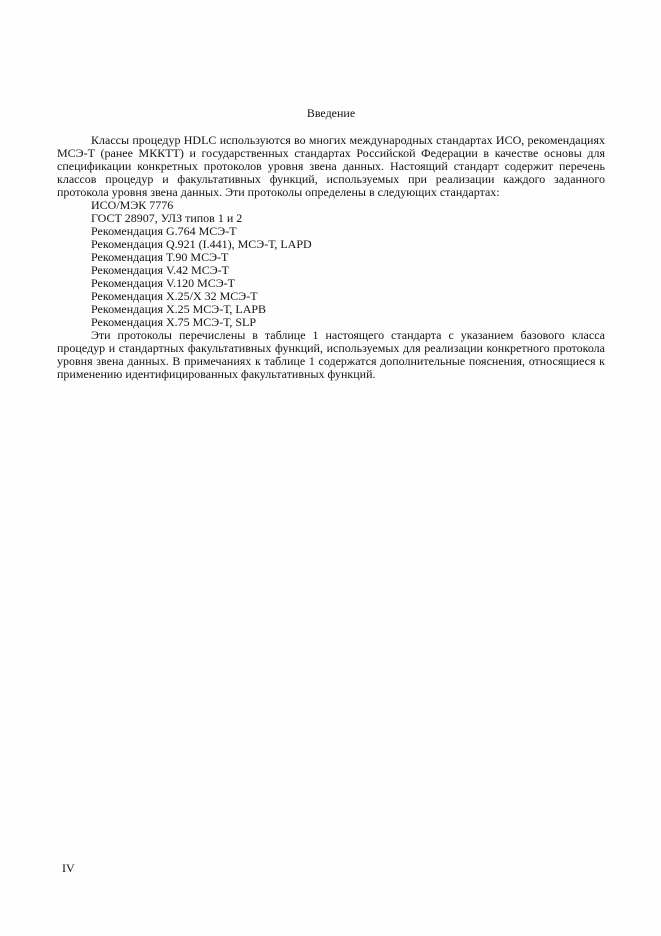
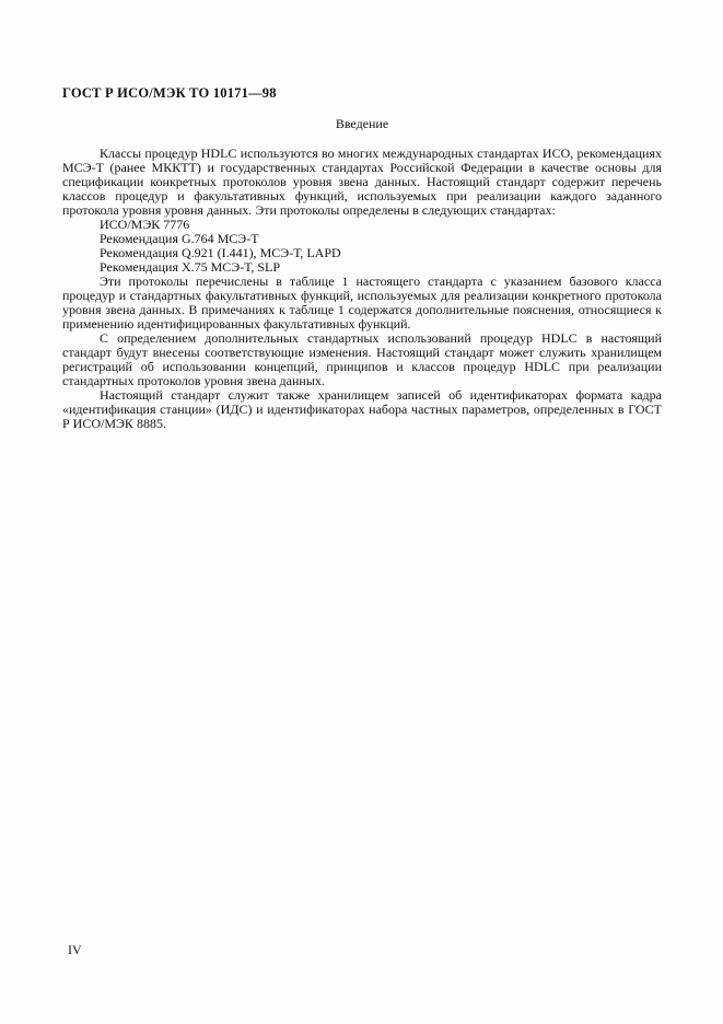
+ ГОСТ Р ИСО/МЭК ТО 10171—98
  Введение
- Классы процедур HDLC используются во многих международных стандартах ИСО, рекомендациях МСЭ-Т (ранее МККТТ) и государственных стандартах Российской Федерации в качестве основы для спецификации конкретных протоколов уровня звена данных. Настоящий стандарт содержит перечень классов процедур и факультативных функций, используемых при реализации каждого заданного протокола уровня звена данных. Эти протоколы определены в следующих стандартах:
+ Классы процедур HDLC используются во многих международных стандартах ИСО, рекомендациях МСЭ-Т (ранее МККТТ) и государственных стандартах Российской Федерации в качестве основы для спецификации конкретных протоколов уровня звена данных. Настоящий стандарт содержит перечень классов процедур и факультативных функций, используемых при реализации каждого заданного протокола уровня уровня данных. Эти протоколы определены в следующих стандартах:
  ИСО/МЭК 7776
- ГОСТ 28907, УЛЗ типов 1 и 2
  Рекомендация G.764 МСЭ-Т
  Рекомендация Q.921 (I.441), МСЭ-Т, LAPD
- Рекомендация T.90 МСЭ-Т
- Рекомендация V.42 МСЭ-Т
- Рекомендация V.120 МСЭ-Т
- Рекомендация X.25/X 32 МСЭ-Т
- Рекомендация X.25 МСЭ-Т, LAPB
  Рекомендация X.75 МСЭ-Т, SLP
  Эти протоколы перечислены в таблице 1 настоящего стандарта с указанием базового класса процедур и стандартных факультативных функций, используемых для реализации конкретного протокола уровня звена данных. В примечаниях к таблице 1 содержатся дополнительные пояснения, относящиеся к применению идентифицированных факультативных функций.
+ С определением дополнительных стандартных использований процедур HDLC в настоящий стандарт будут внесены соответствующие изменения. Настоящий стандарт может служить хранилищем регистраций об использовании концепций, принципов и классов процедур HDLC при реализации стандартных протоколов уровня звена данных.
+ Настоящий стандарт служит также хранилищем записей об идентификаторах формата кадра «идентификация станции» (ИДС) и идентификаторах набора частных параметров, определенных в ГОСТ Р ИСО/МЭК 8885.
  IV
